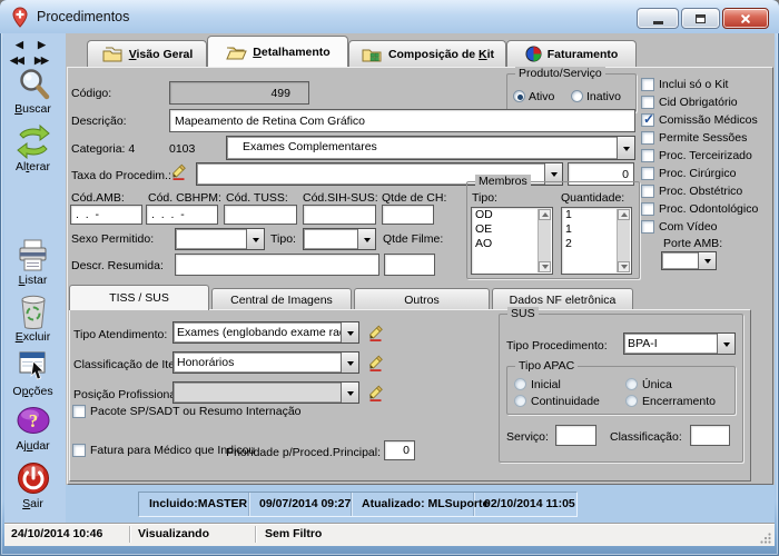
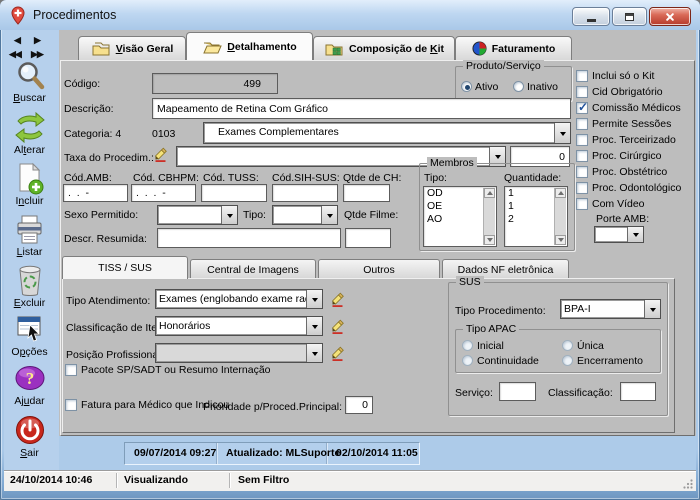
  Procedimentos
  ◀
  ▶
  ◀◀
  ▶▶
  Buscar
  Alterar
+ Incluir
  Listar
  Excluir
  Opções
  ?
  Ajudar
  Sair
  Visão Geral
  Detalhamento
  Composição de Kit
  Faturamento
  Código:
  499
  Produto/Serviço
  Ativo
  Inativo
  Descrição:
  Mapeamento de Retina Com Gráfico
  Categoria: 4
  0103
  Exames Complementares
  Taxa do Procedim.:
  0
  Cód.AMB:
  Cód. CBHPM:
  Cód. TUSS:
  Cód.SIH-SUS:
  Qtde de CH:
  . . -
  . . . -
  Sexo Permitido:
  Tipo:
  Qtde Filme:
  Descr. Resumida:
  Membros
  Tipo:
  Quantidade:
  OD
  OE
  AO
  1
  1
  2
  Inclui só o Kit
  Cid Obrigatório
  Comissão Médicos
  Permite Sessões
  Proc. Terceirizado
  Proc. Cirúrgico
  Proc. Obstétrico
  Proc. Odontológico
  Com Vídeo
  Porte AMB:
  TISS / SUS
  Central de Imagens
  Outros
  Dados NF eletrônica
  Tipo Atendimento:
  Exames (englobando exame ra
  Classificação de It
  Honorários
  Posição Profission
  Pacote SP/SADT ou Resumo Internação
  Fatura para Médico que Indicou
  Prioridade p/Proced.Principal:
  0
  SUS
  Tipo Procedimento:
  BPA-I
  Tipo APAC
  Inicial
  Única
  Continuidade
  Encerramento
  Serviço:
  Classificação:
- Incluido:MASTER
  09/07/2014 09:27
  Atualizado: MLSuport
  02/10/2014 11:05
  24/10/2014 10:46
  Visualizando
  Sem Filtro
